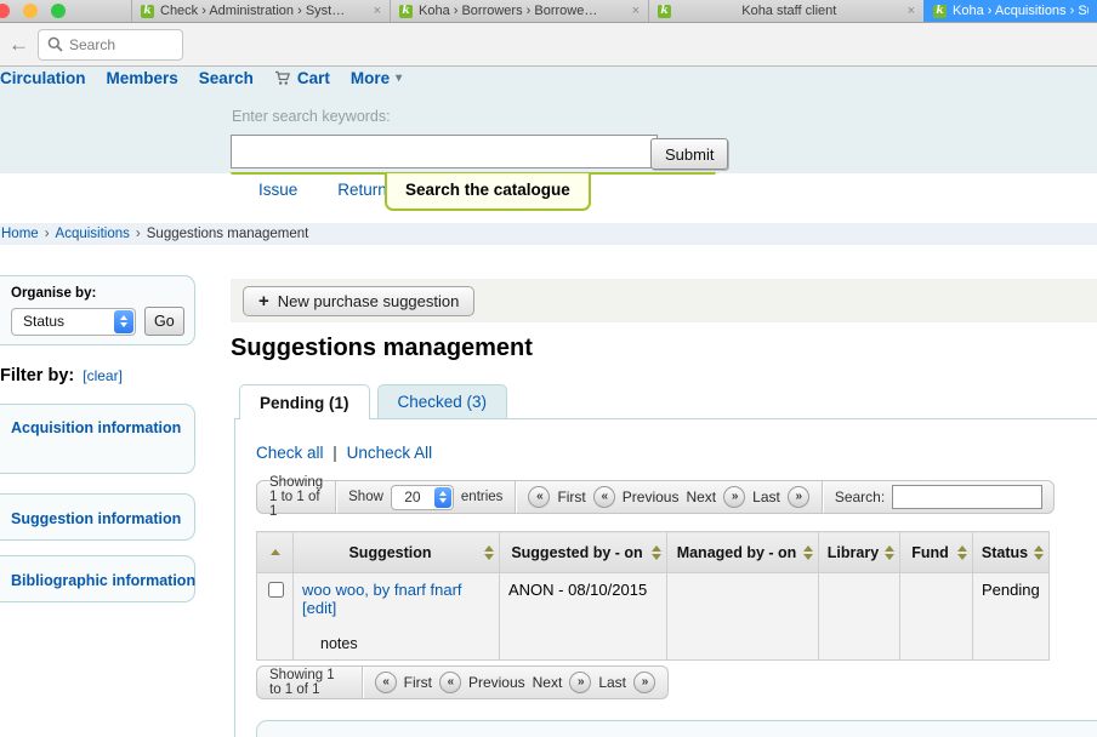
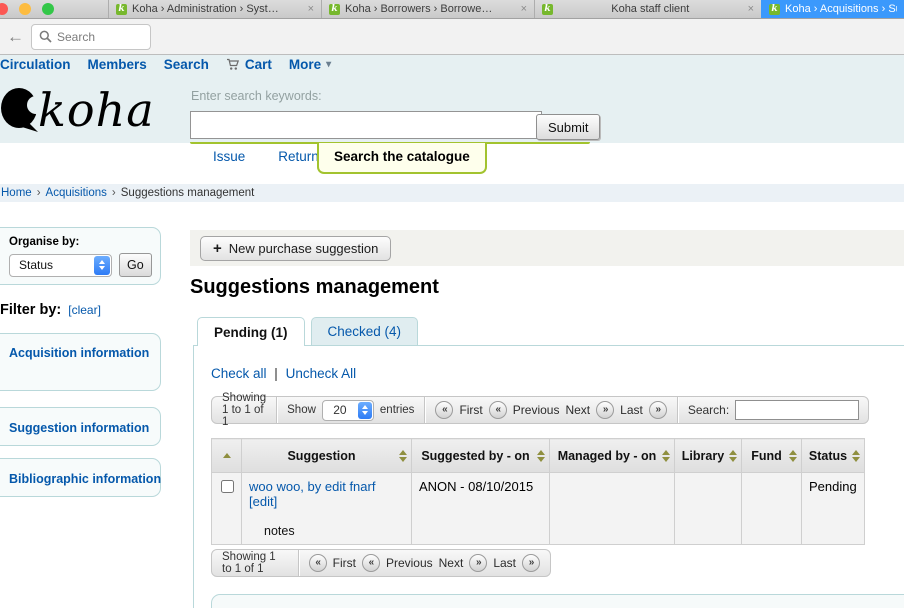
  k
- Check › Administration › Syst…
+ Koha › Administration › Syst…
  ×
  k
  Koha › Borrowers › Borrowe…
  ×
  k
  Koha staff client
  ×
  k
  Koha › Acquisitions › S
  ←
  Search
  Circulation
  Members
  Search
  Cart
  More
  ▾
+ koha
  Enter search keywords:
  Submit
  Issue
  Return
  Search the catalogue
  Home
  ›
  Acquisitions
  ›
  Suggestions management
  Organise by:
  Status
  Go
  Filter by:
  [clear]
  Acquisition information
  Suggestion information
  Bibliographic information
  +
  New purchase suggestion
  Suggestions management
  Pending (1)
- Checked (3)
+ Checked (4)
  Check all | Uncheck All
  Showing 1 to 1 of 1
  Show
  20
  entries
  «
  First
  «
  Previous
  Next
  »
  Last
  »
  Search:
  	Suggestion	Suggested by - on	Managed by - on	Library	Fund	Status
- 	woo woo, by fnarf fnarf [edit] notes	ANON - 08/10/2015				Pending
+ 	woo woo, by edit fnarf [edit] notes	ANON - 08/10/2015				Pending
  Showing 1 to 1 of 1
  «
  First
  «
  Previous
  Next
  »
  Last
  »
